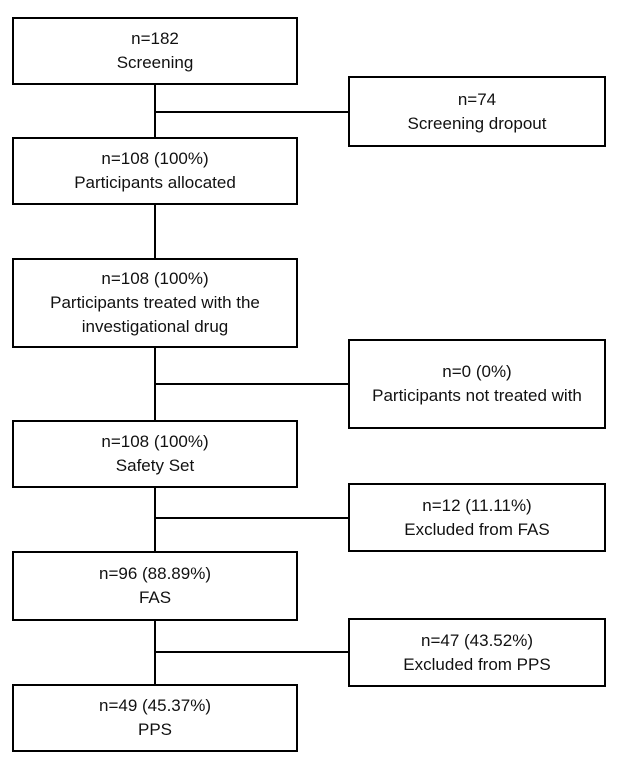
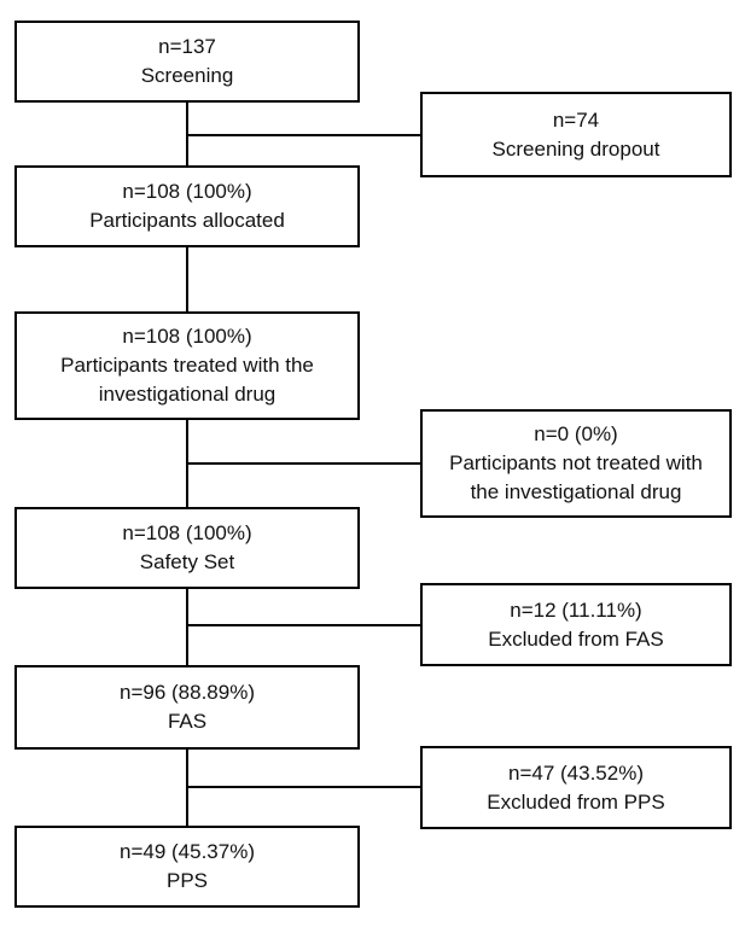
- n=182
+ n=137
  Screening
  n=108 (100%)
  Participants allocated
  n=108 (100%)
  Participants treated with the
  investigational drug
  n=108 (100%)
  Safety Set
  n=96 (88.89%)
  FAS
  n=49 (45.37%)
  PPS
  n=74
  Screening dropout
  n=0 (0%)
  Participants not treated with
+ the investigational drug
  n=12 (11.11%)
  Excluded from FAS
  n=47 (43.52%)
  Excluded from PPS
